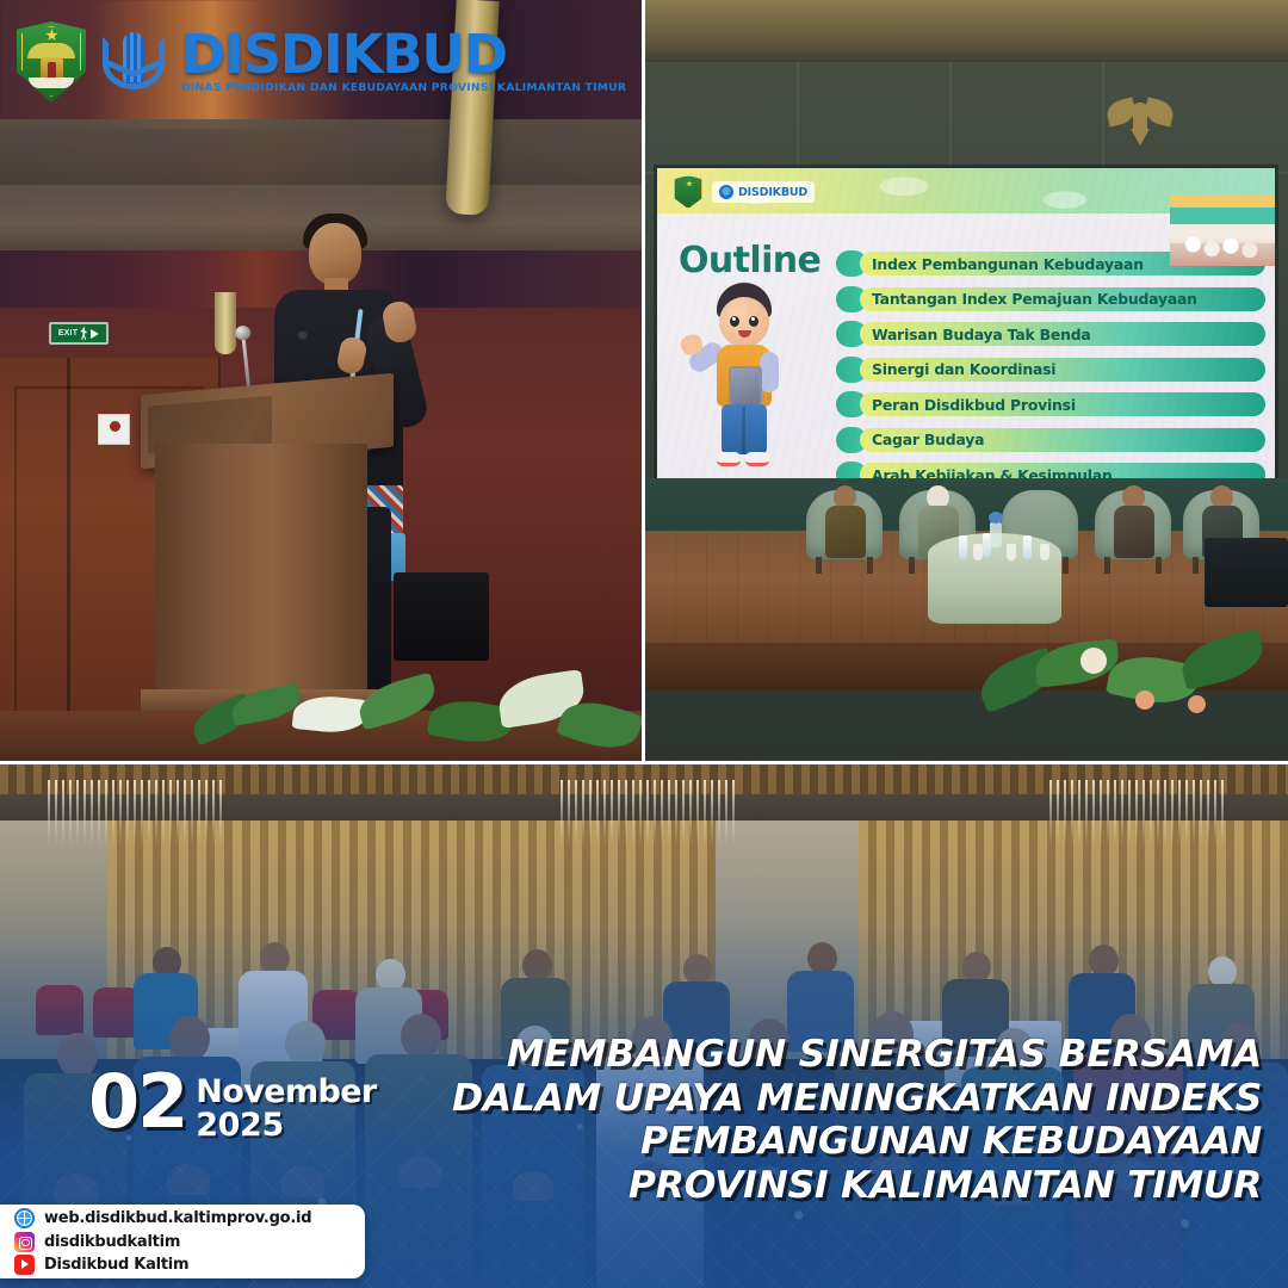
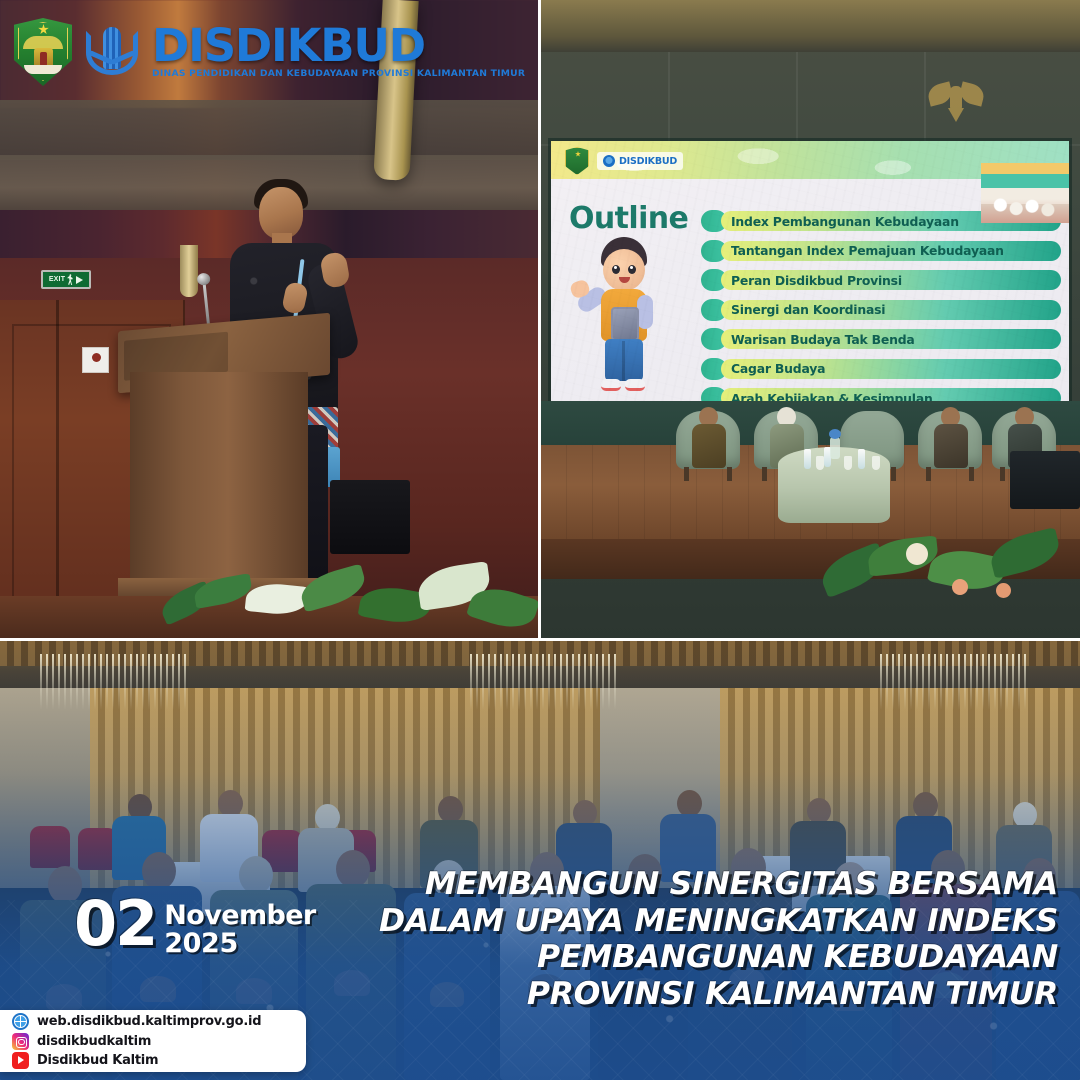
  DISDIKBUD
  Outline
  Index Pembangunan Kebudayaan
  Tantangan Index Pemajuan Kebudayaan
- Warisan Budaya Tak Benda
+ Peran Disdikbud Provinsi
  Sinergi dan Koordinasi
- Peran Disdikbud Provinsi
+ Warisan Budaya Tak Benda
  Cagar Budaya
  Arah Kebijakan & Kesimpulan
  DISDIKBUD
  DINAS PENDIDIKAN DAN KEBUDAYAAN PROVINSI KALIMANTAN TIMUR
  02
  November
  2025
  MEMBANGUN SINERGITAS BERSAMA
  DALAM UPAYA MENINGKATKAN INDEKS
  PEMBANGUNAN KEBUDAYAAN
  PROVINSI KALIMANTAN TIMUR
  web.disdikbud.kaltimprov.go.id
  disdikbudkaltim
  Disdikbud Kaltim
